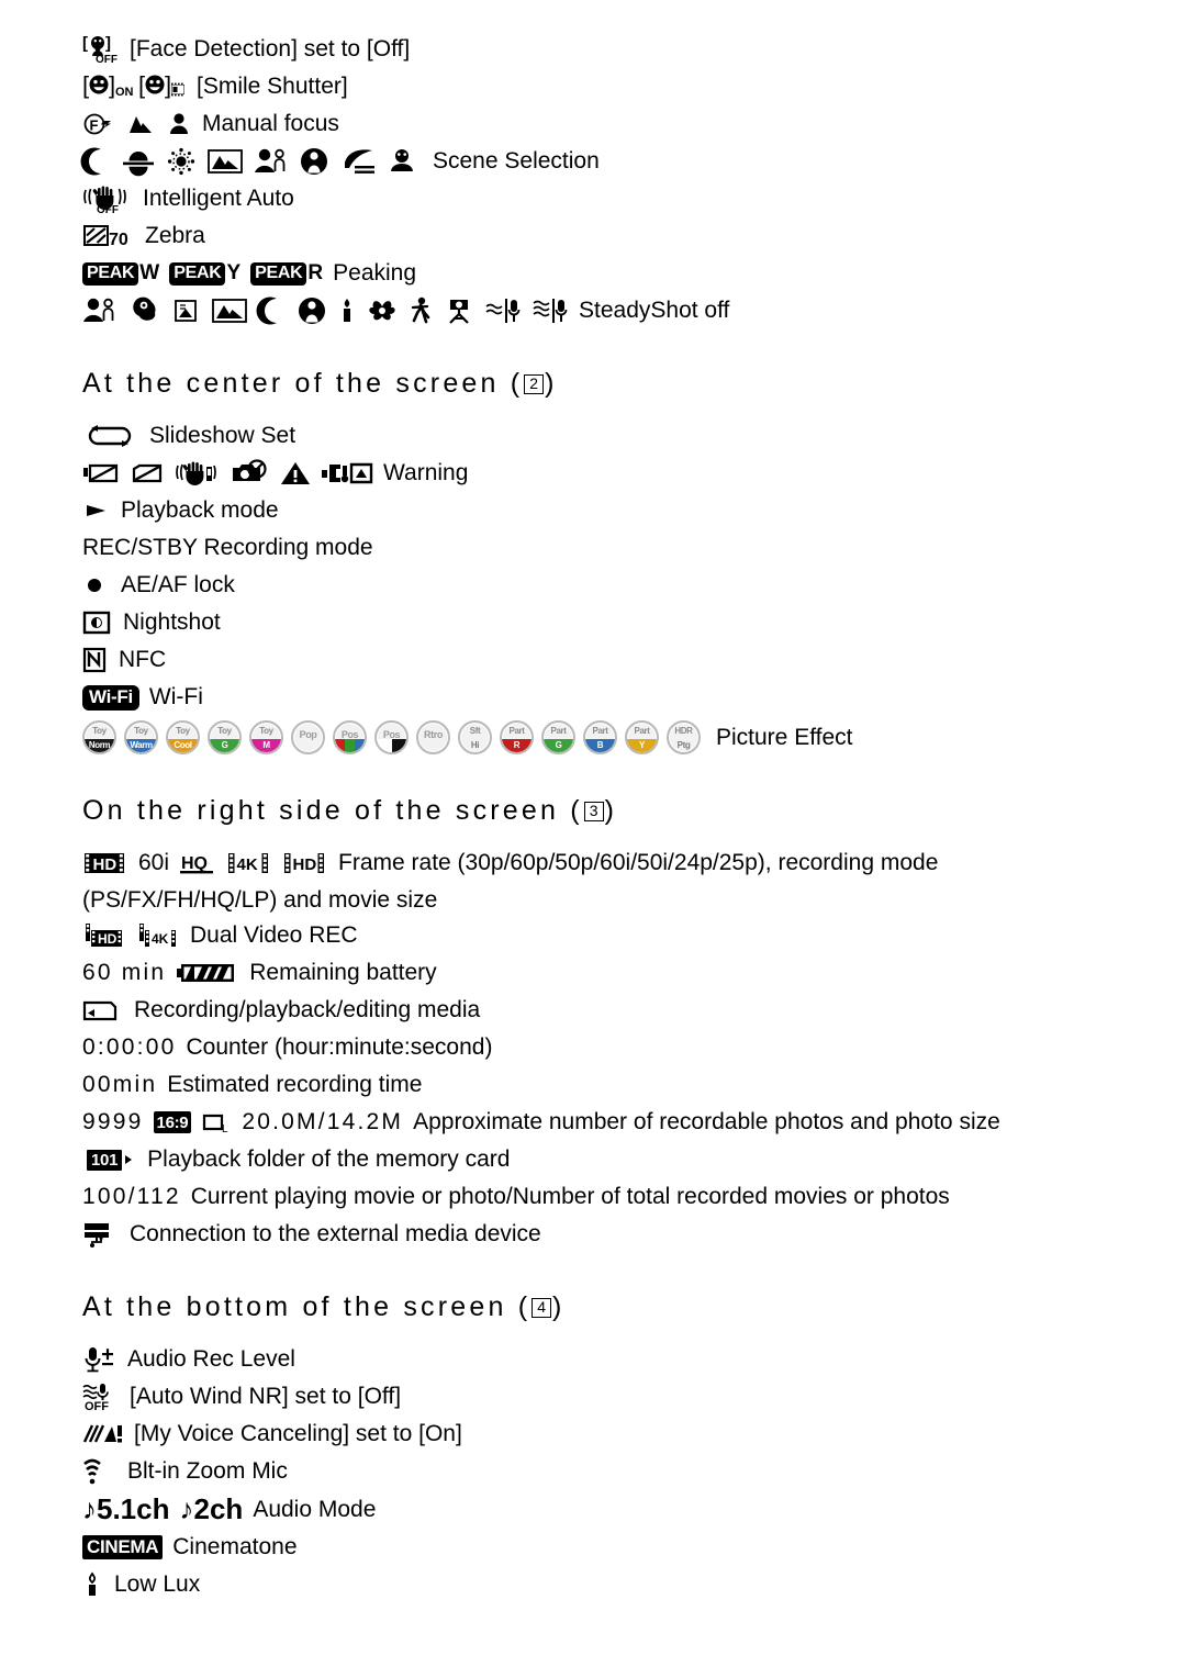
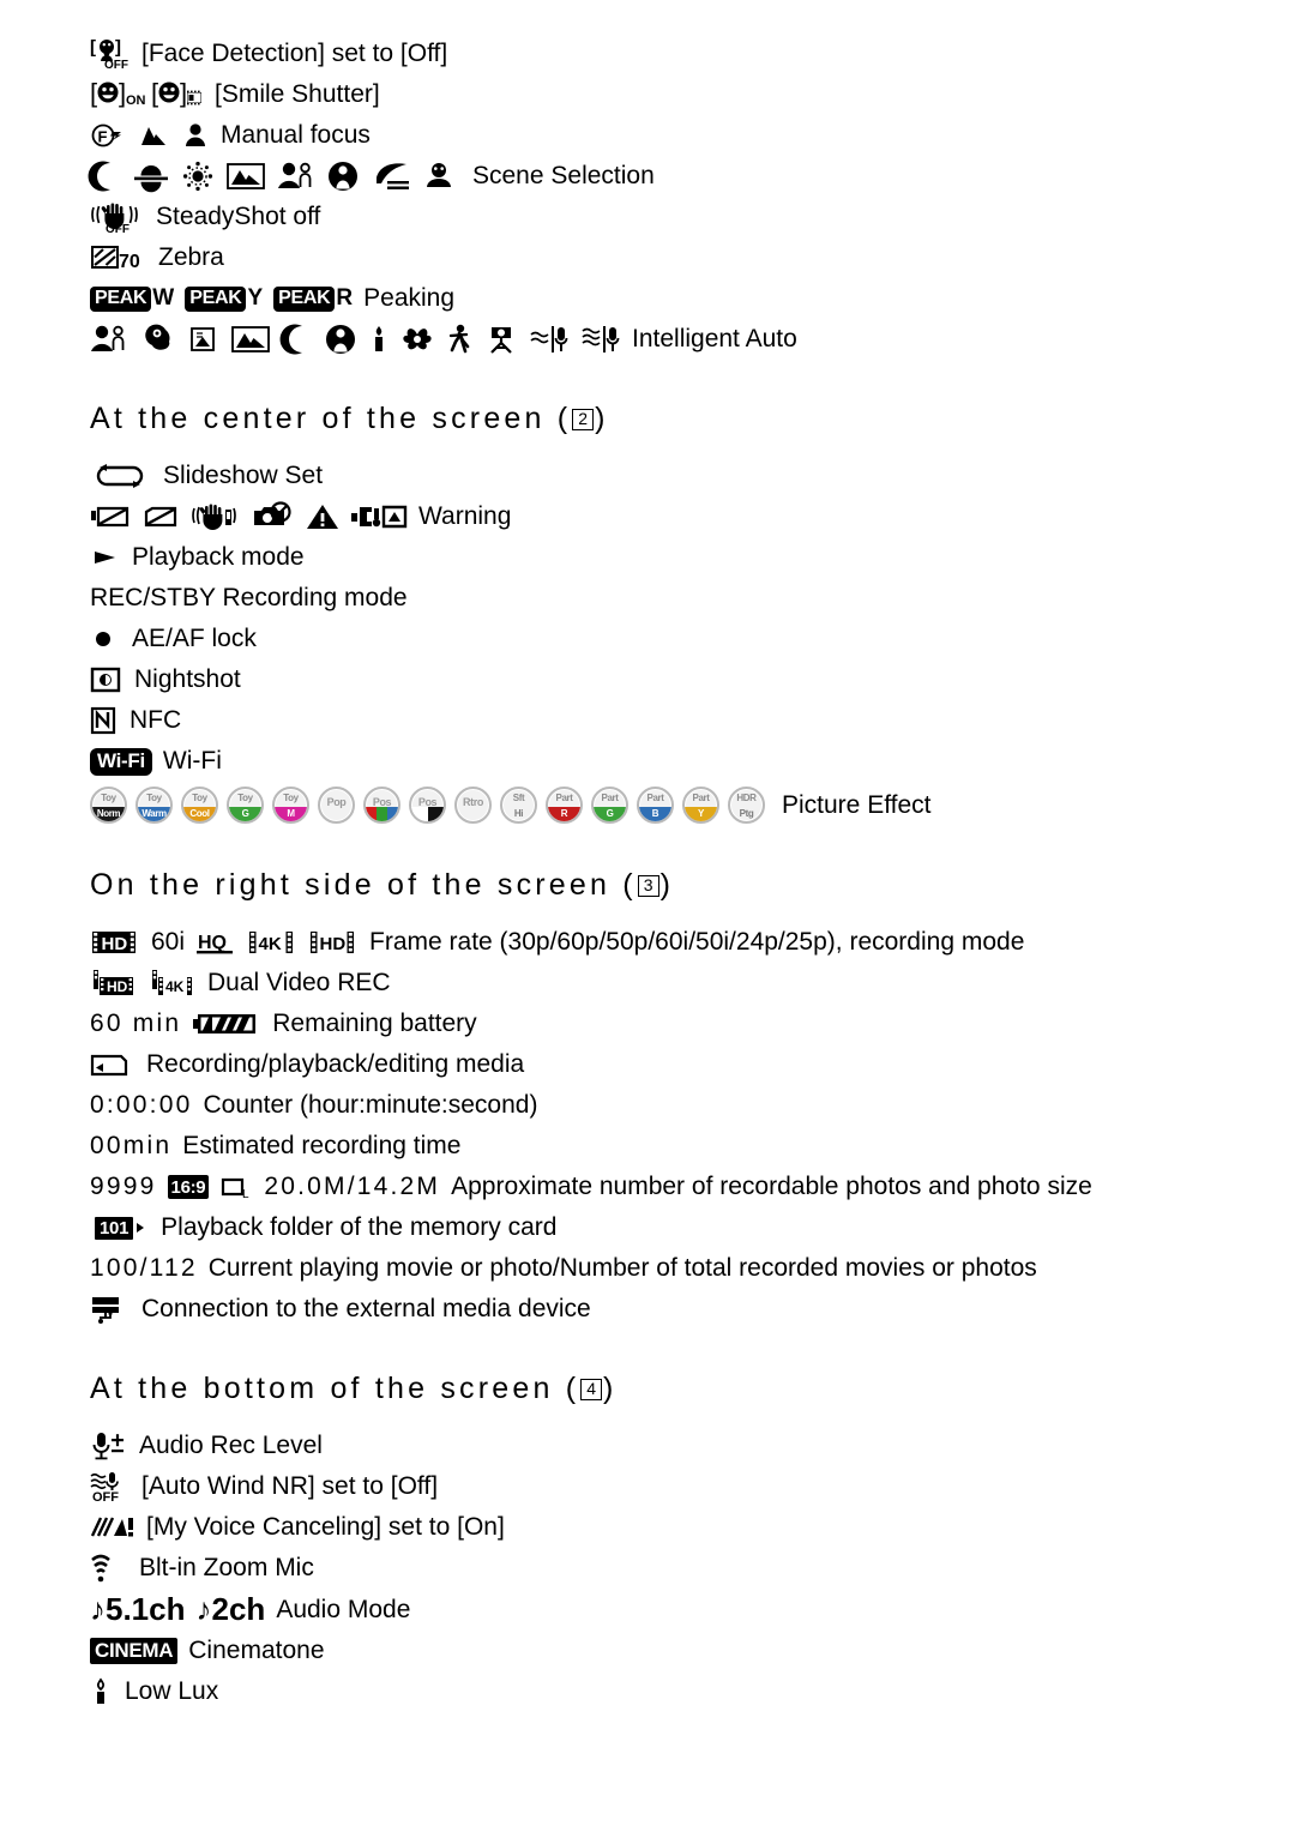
  [
  ]
  OFF
  [Face Detection] set to [Off]
  [
  ]
  ON
  [
  ]
  [Smile Shutter]
  F
  Manual focus
  Scene Selection
  OFF
- Intelligent Auto
+ SteadyShot off
  70
  Zebra
  PEAK
  W
  PEAK
  Y
  PEAK
  R
  Peaking
- SteadyShot off
+ Intelligent Auto
  At the center of the screen ( 2 )
  Slideshow Set
  Warning
  Playback mode
  REC/STBY Recording mode
  AE/AF lock
  Nightshot
  NFC
  Wi-Fi
  Wi-Fi
  Toy
  Norm
  Toy
  Warm
  Toy
  Cool
  Toy
  G
  Toy
  M
  Pop
  Pos
  Pos
  Rtro
  Sft
  Hi
  Part
  R
  Part
  G
  Part
  B
  Part
  Y
  HDR
  Ptg
  Picture Effect
  On the right side of the screen ( 3 )
  HD
  60i
  HQ
  4K
  HD
  Frame rate (30p/60p/50p/60i/50i/24p/25p), recording mode
- (PS/FX/FH/HQ/LP) and movie size
  HD
  4K
  Dual Video REC
  60 min
  Remaining battery
  Recording/playback/editing media
  0:00:00
  Counter (hour:minute:second)
  00min
  Estimated recording time
  9999
  16:9
  L
  20.0M/14.2M
  Approximate number of recordable photos and photo size
  101
  Playback folder of the memory card
  100/112
  Current playing movie or photo/Number of total recorded movies or photos
  Connection to the external media device
  At the bottom of the screen ( 4 )
  Audio Rec Level
  OFF
  [Auto Wind NR] set to [Off]
  [My Voice Canceling] set to [On]
  Blt-in Zoom Mic
  ♪5.1ch
  ♪2ch
  Audio Mode
  CINEMA
  Cinematone
  Low Lux
